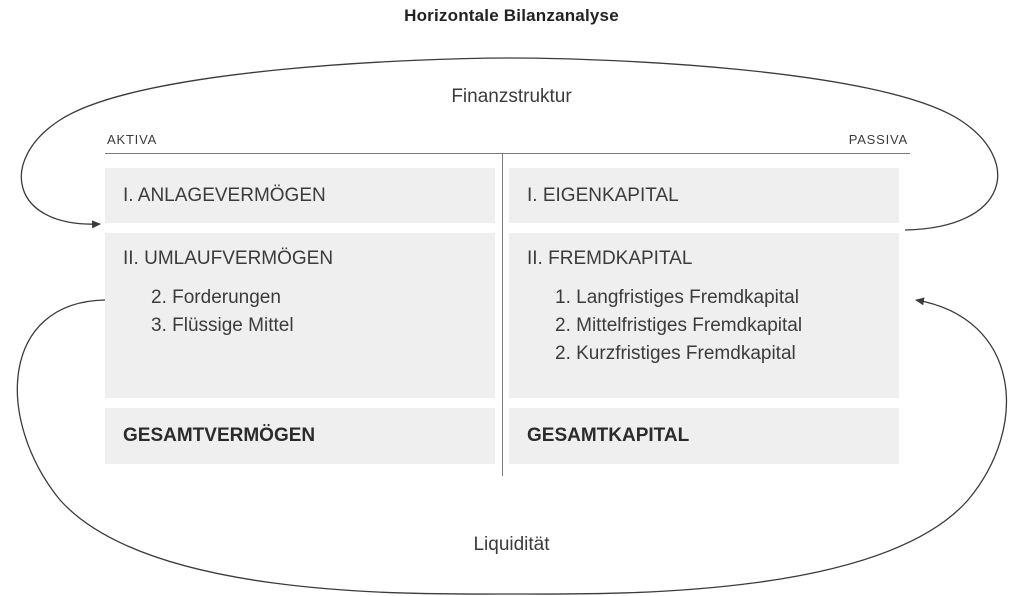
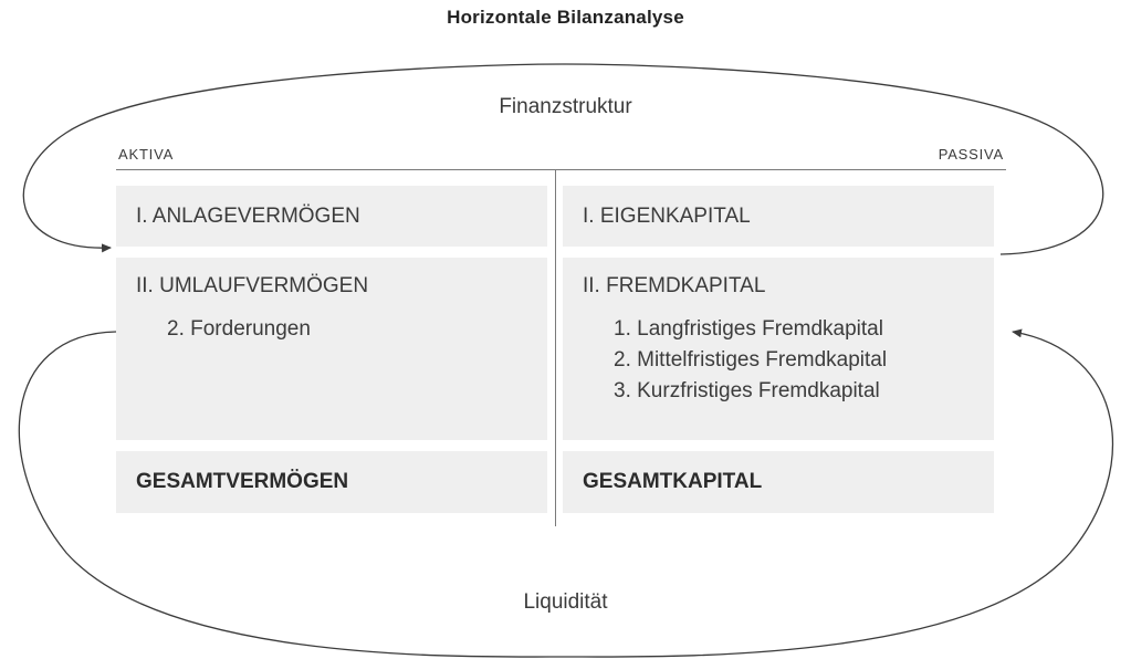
  Horizontale Bilanzanalyse
  Finanzstruktur
  Liquidität
  AKTIVA
  PASSIVA
  I. ANLAGEVERMÖGEN
  II. UMLAUFVERMÖGEN
  2. Forderungen
- 3. Flüssige Mittel
  GESAMTVERMÖGEN
  I. EIGENKAPITAL
  II. FREMDKAPITAL
  1. Langfristiges Fremdkapital
  2. Mittelfristiges Fremdkapital
- 2. Kurzfristiges Fremdkapital
+ 3. Kurzfristiges Fremdkapital
  GESAMTKAPITAL
